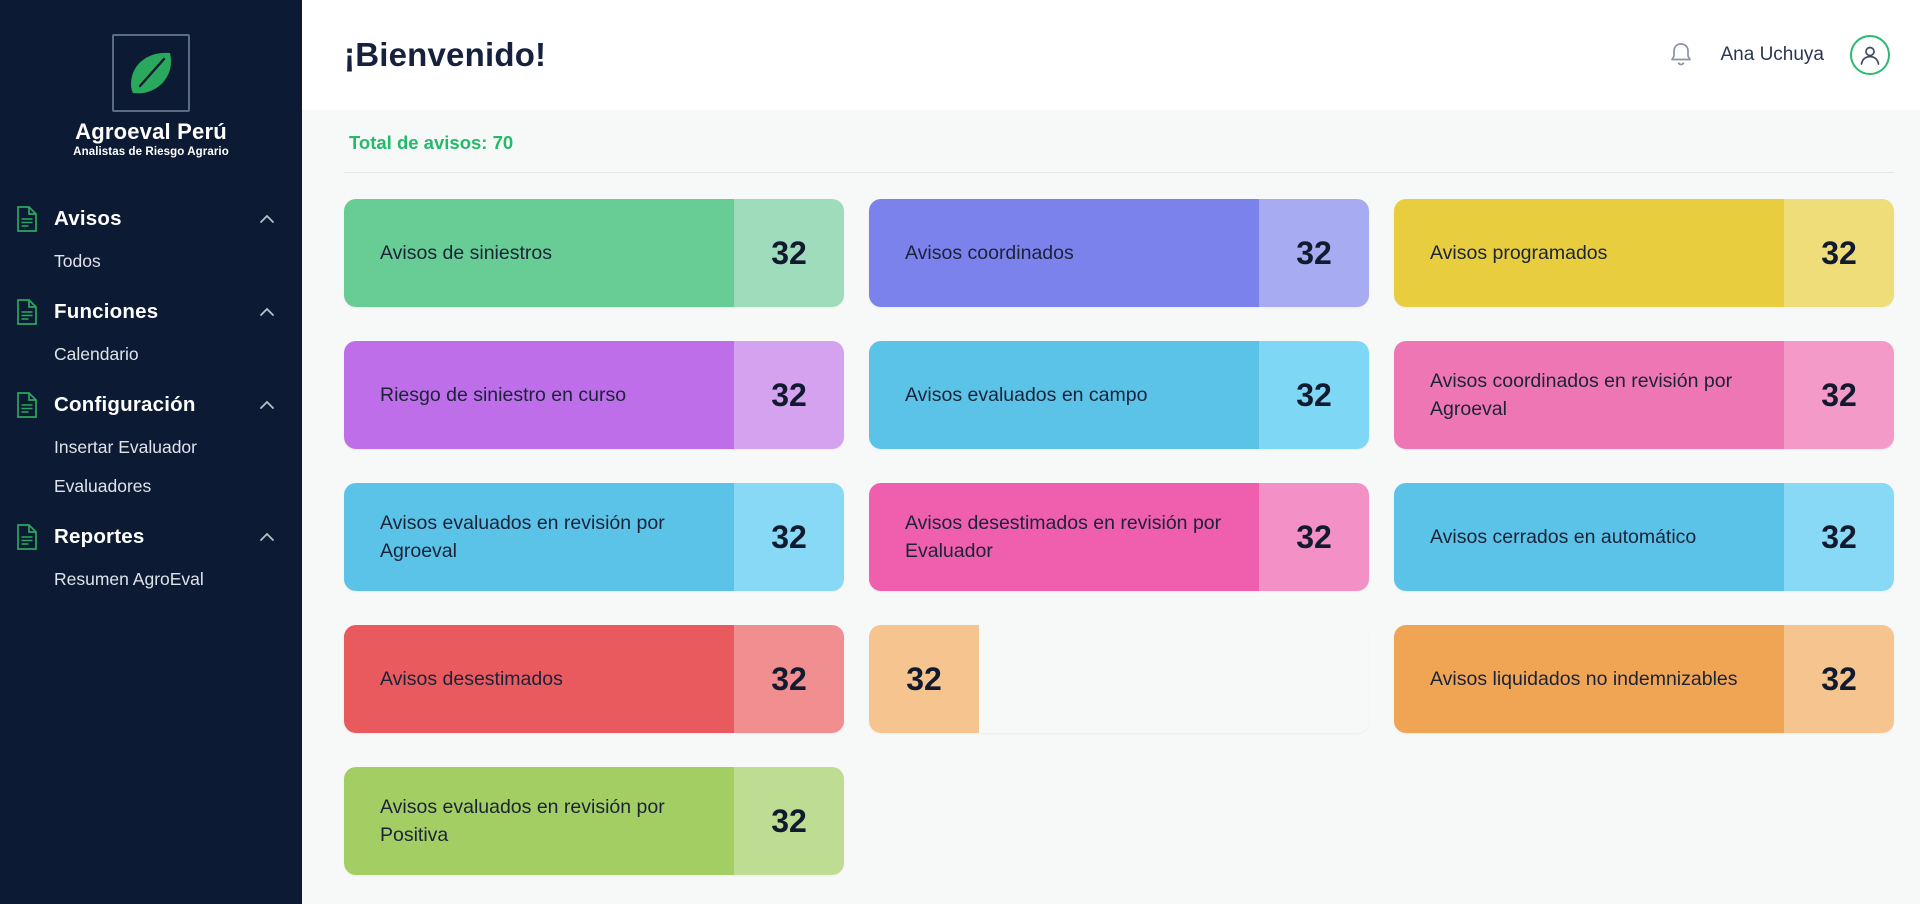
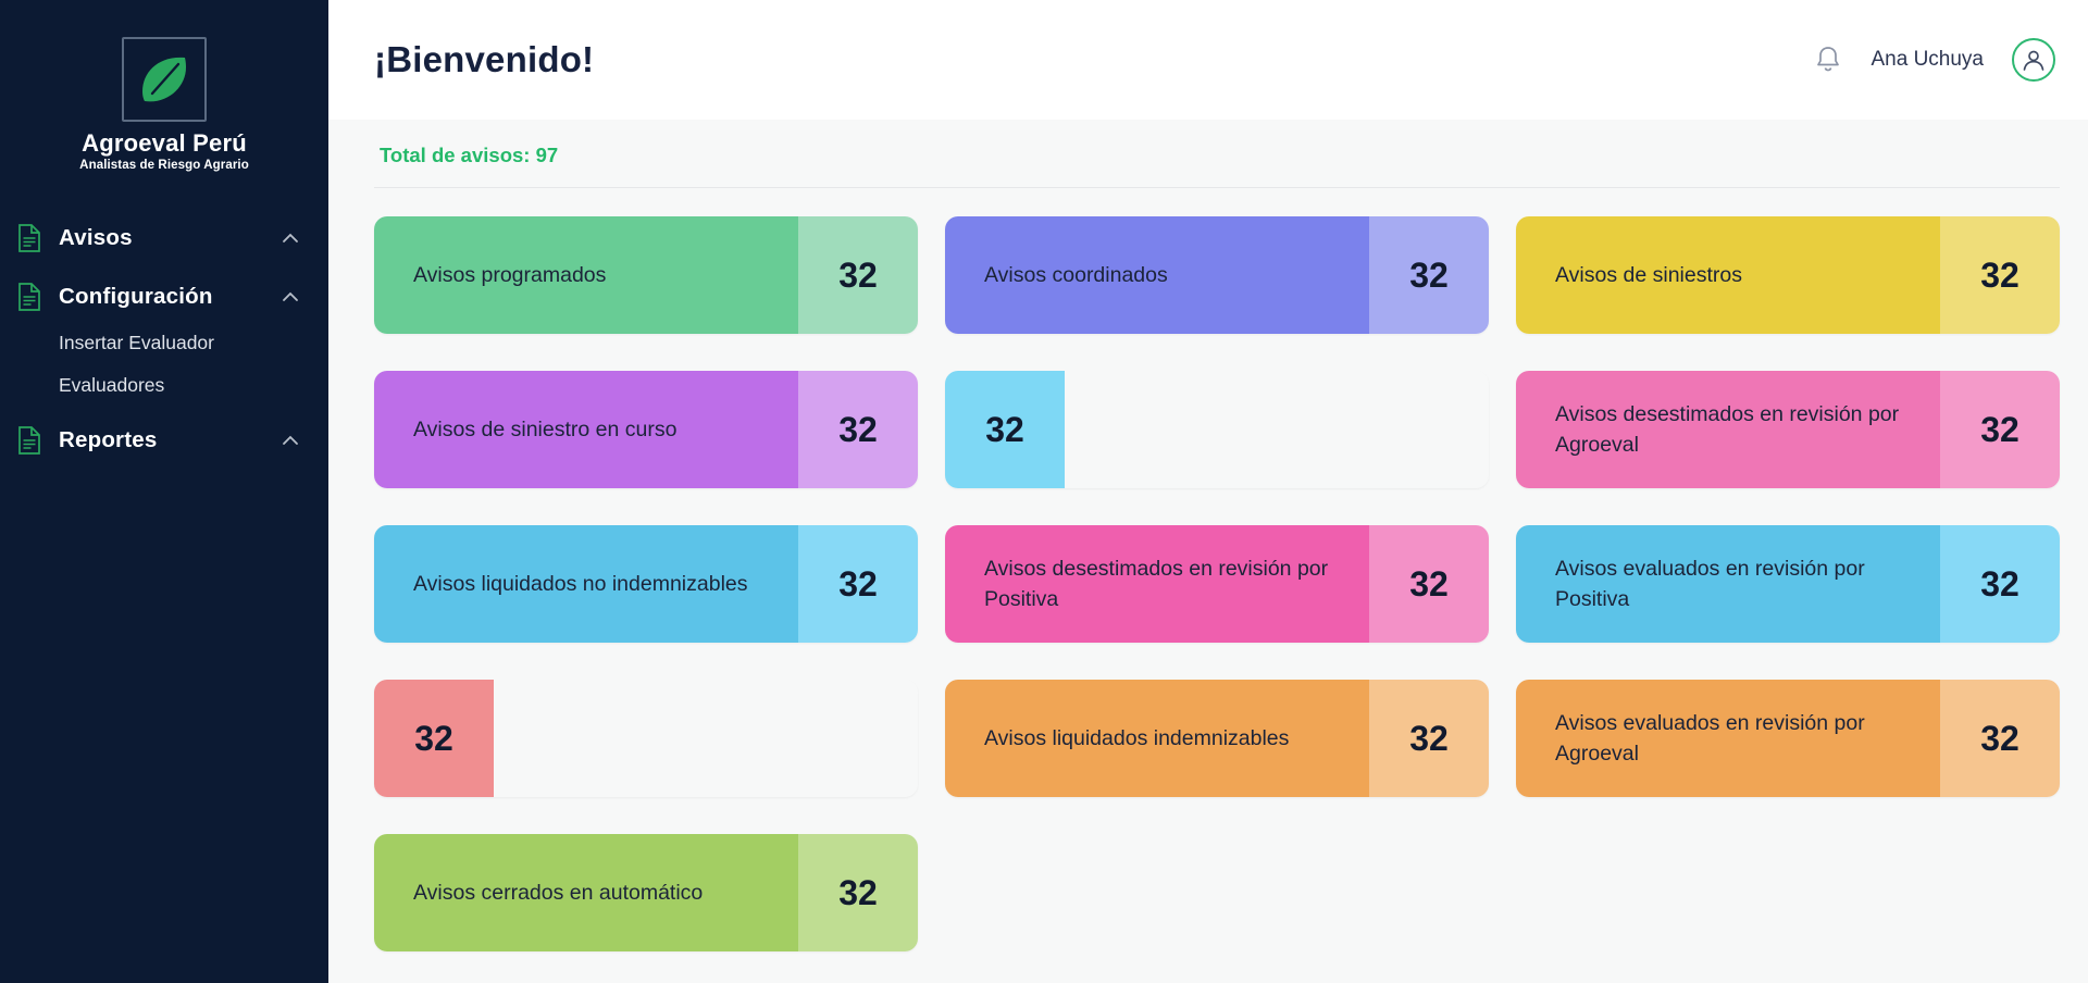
  Agroeval Perú
  Analistas de Riesgo Agrario
  Avisos
- Todos
- Funciones
- Calendario
  Configuración
  Insertar Evaluador
  Evaluadores
  Reportes
- Resumen AgroEval
  ¡Bienvenido!
  Ana Uchuya
- Total de avisos: 70
+ Total de avisos: 97
- Avisos de siniestros
+ Avisos programados
  32
  Avisos coordinados
  32
- Avisos programados
+ Avisos de siniestros
  32
- Riesgo de siniestro en curso
+ Avisos de siniestro en curso
  32
- Avisos evaluados en campo
  32
- Avisos coordinados en revisión por Agroeval
+ Avisos desestimados en revisión por Agroeval
  32
- Avisos evaluados en revisión por Agroeval
+ Avisos liquidados no indemnizables
  32
- Avisos desestimados en revisión por Evaluador
+ Avisos desestimados en revisión por Positiva
  32
- Avisos cerrados en automático
+ Avisos evaluados en revisión por Positiva
  32
- Avisos desestimados
  32
+ Avisos liquidados indemnizables
  32
- Avisos liquidados no indemnizables
+ Avisos evaluados en revisión por Agroeval
  32
- Avisos evaluados en revisión por Positiva
+ Avisos cerrados en automático
  32
